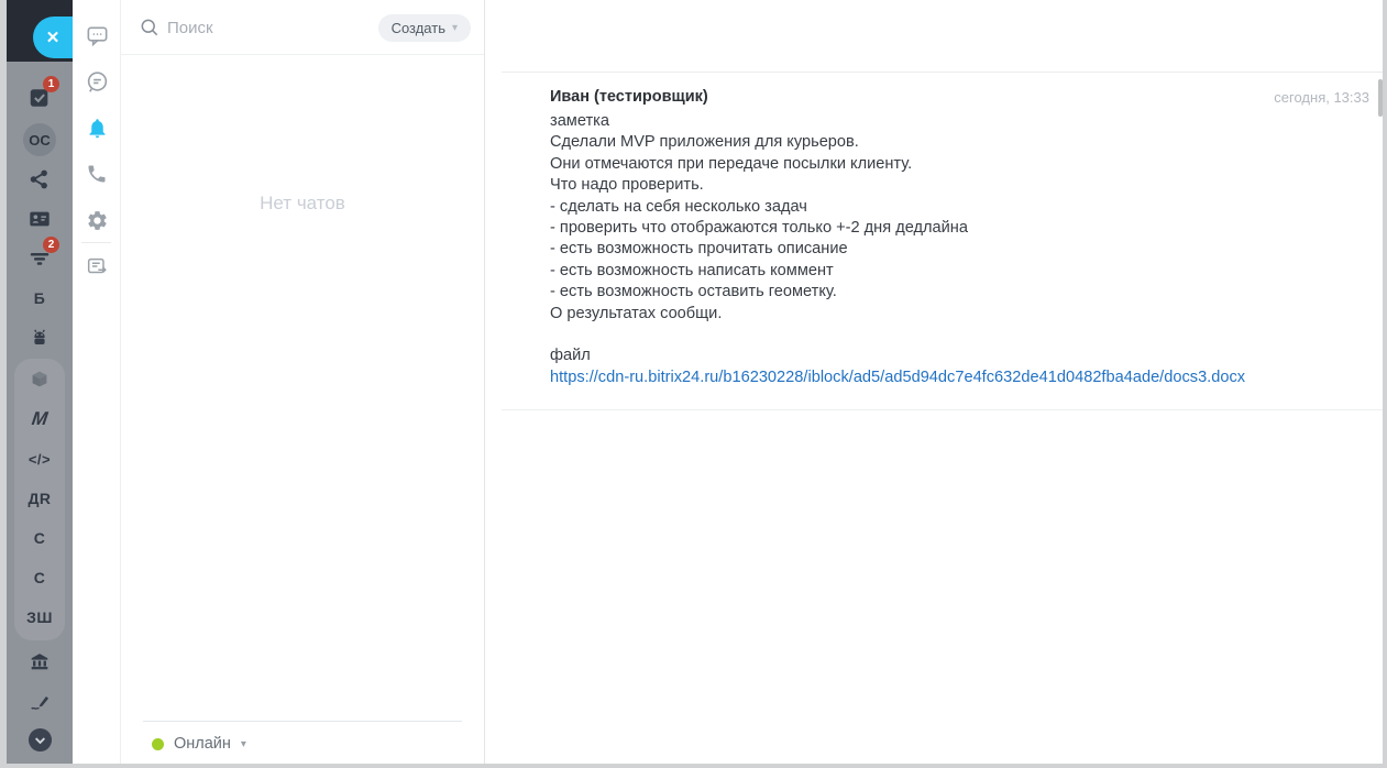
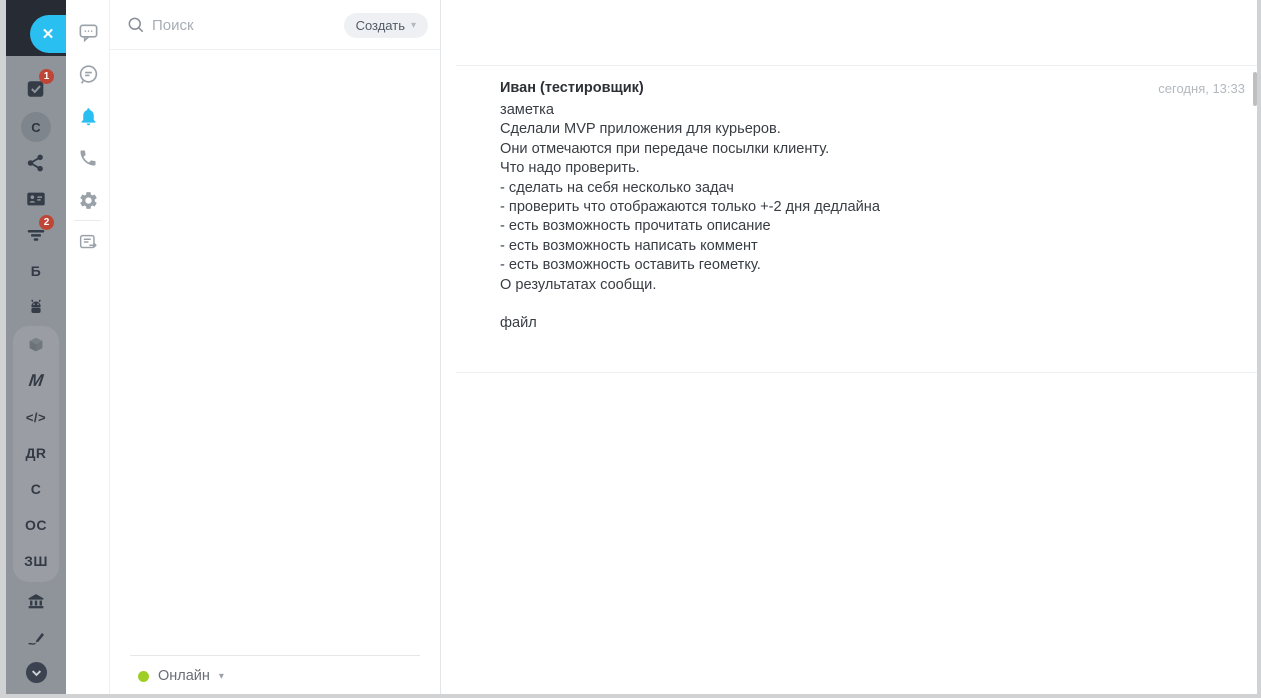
  ✕
  1
- ОС
+ C
  2
  Б
  </>
  ДR
  С
- C
+ ОС
  ЗШ
  Поиск
  Создать
  ▾
- Нет чатов
  Онлайн
  ▾
  Иван (тестировщик)
  сегодня, 13:33
  заметка
  Сделали MVP приложения для курьеров.
  Они отмечаются при передаче посылки клиенту.
  Что надо проверить.
  - сделать на себя несколько задач
  - проверить что отображаются только +-2 дня дедлайна
  - есть возможность прочитать описание
  - есть возможность написать коммент
  - есть возможность оставить геометку.
  О результатах сообщи.
  файл
- https://cdn-ru.bitrix24.ru/b16230228/iblock/ad5/ad5d94dc7e4fc632de41d0482fba4ade/docs3.docx
